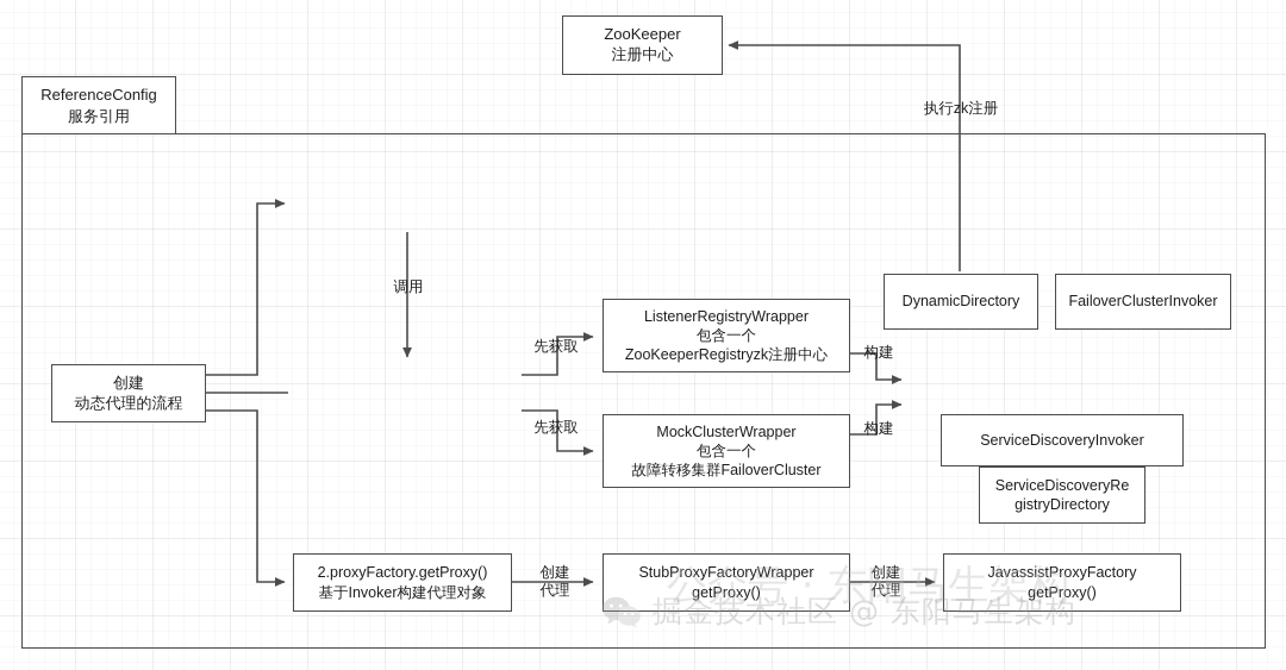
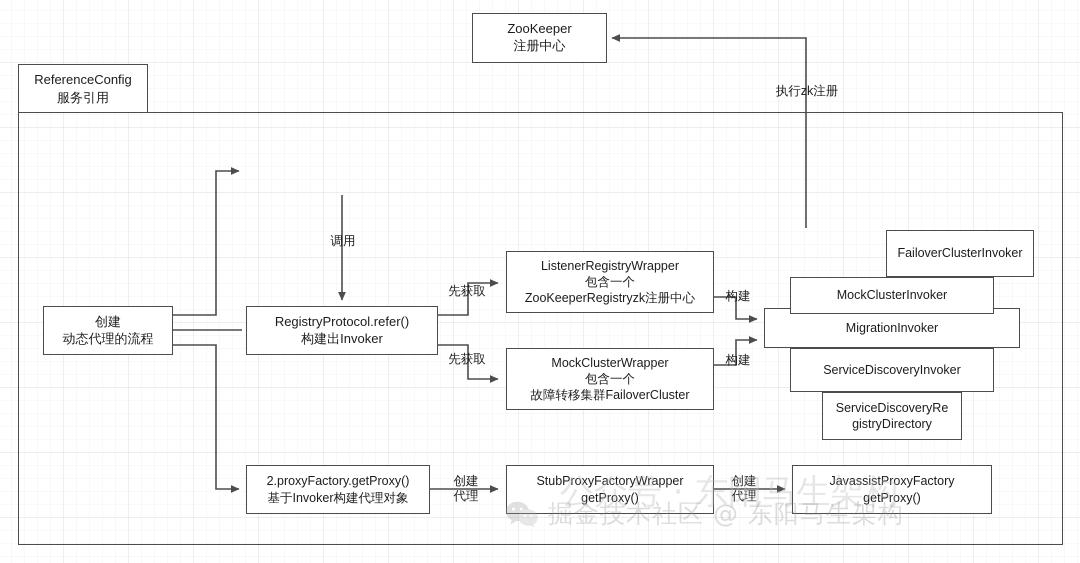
  ReferenceConfig
  服务引用
  ZooKeeper
  注册中心
  创建
  动态代理的流程
+ RegistryProtocol.refer()
+ 构建出Invoker
  ListenerRegistryWrapper
  包含一个
  ZooKeeperRegistryzk注册中心
  MockClusterWrapper
  包含一个
  故障转移集群FailoverCluster
- DynamicDirectory
  FailoverClusterInvoker
+ MockClusterInvoker
+ MigrationInvoker
  ServiceDiscoveryInvoker
  ServiceDiscoveryRe
  gistryDirectory
  2.proxyFactory.getProxy()
  基于Invoker构建代理对象
  StubProxyFactoryWrapper
  getProxy()
  JavassistProxyFactory
  getProxy()
  执行zk注册
  调用
  先获取
  先获取
  构建
  构建
  创建
  代理
  创建
  代理
  公众号 · 东阳马生架构
  掘金技术社区 @ 东阳马生架构
